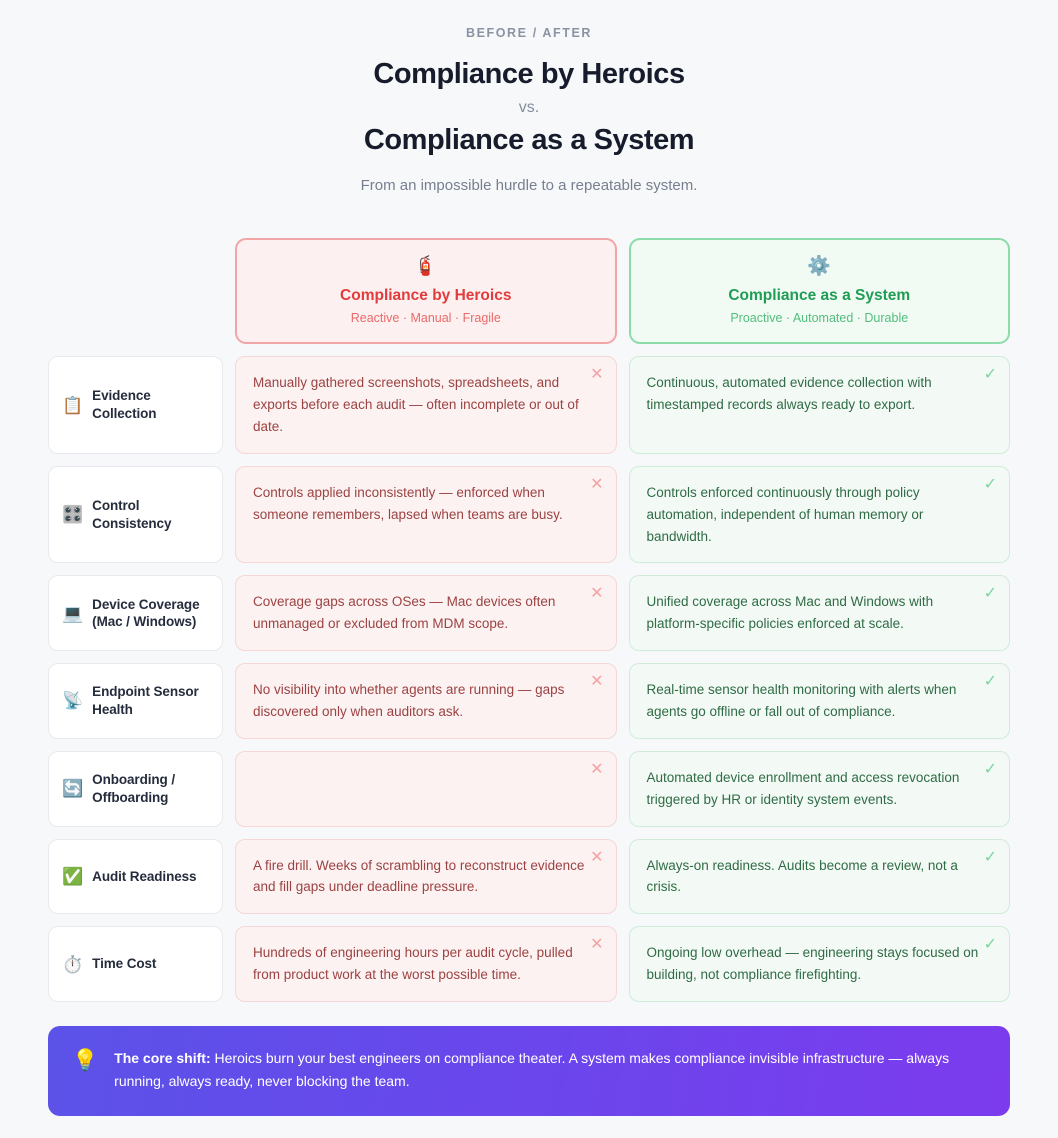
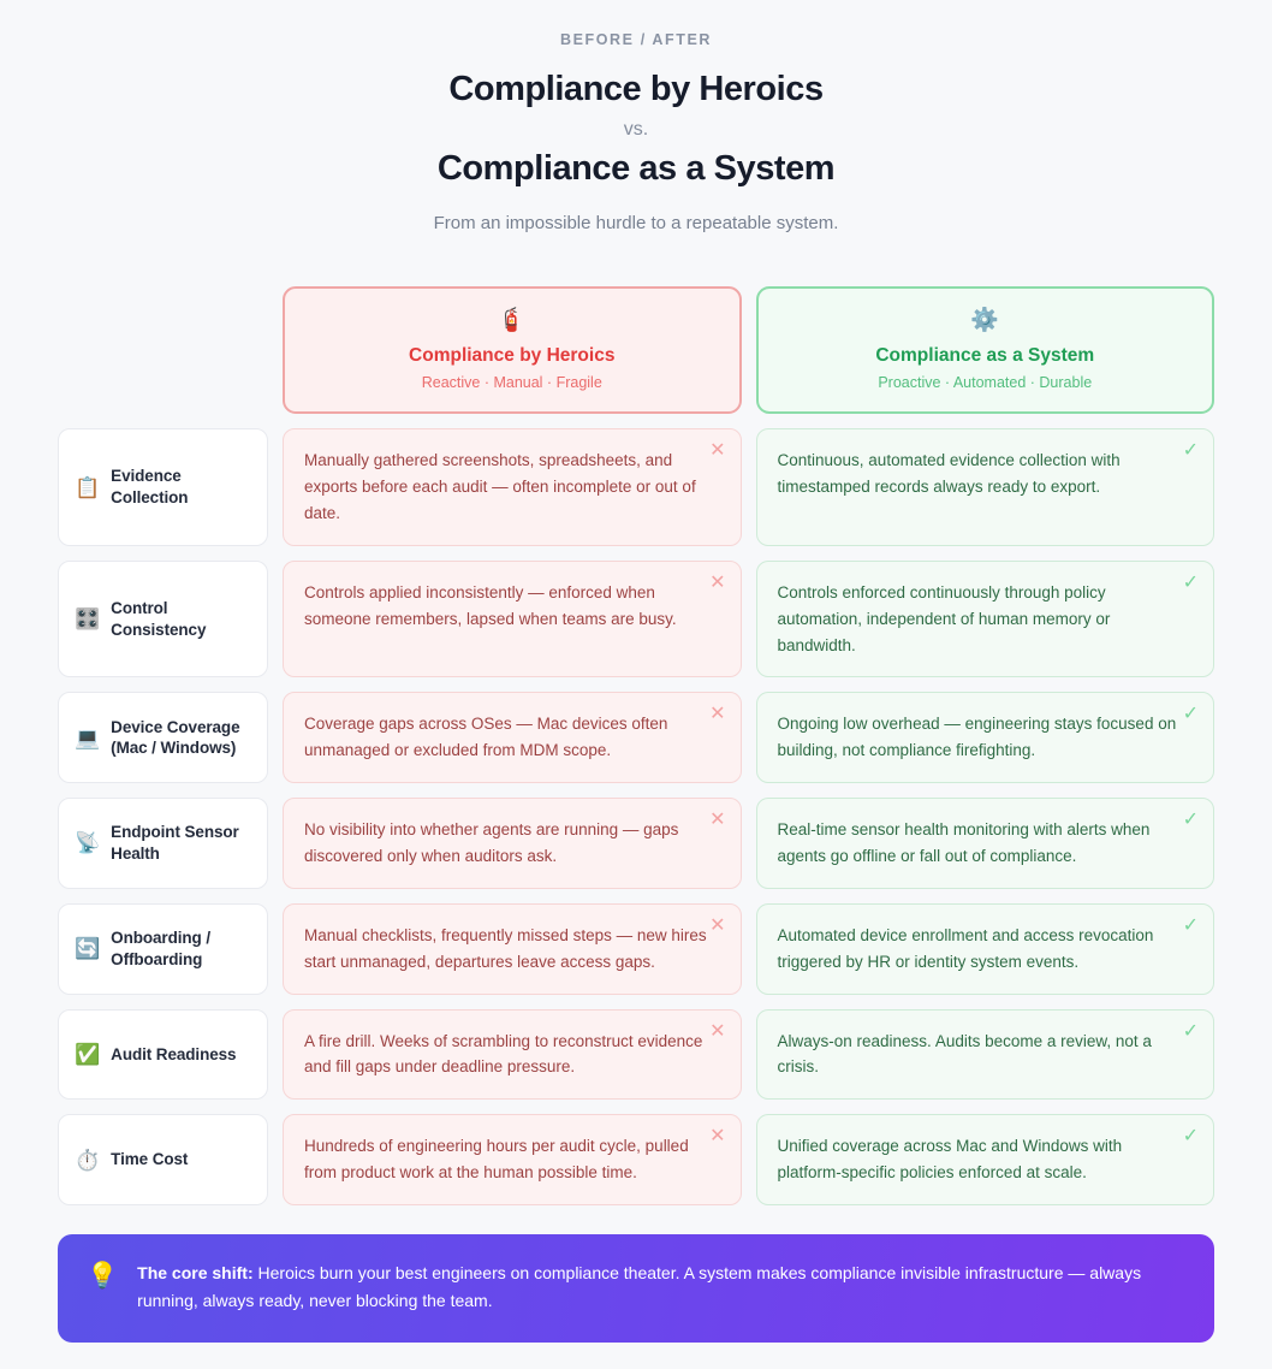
  BEFORE / AFTER
  Compliance by Heroics
  vs.
  Compliance as a System
  From an impossible hurdle to a repeatable system.
  🧯
  Compliance by Heroics
  Reactive · Manual · Fragile
  ⚙️
  Compliance as a System
  Proactive · Automated · Durable
  📋
  Evidence Collection
  Manually gathered screenshots, spreadsheets, and exports before each audit — often incomplete or out of date.
  ✕
  Continuous, automated evidence collection with timestamped records always ready to export.
  ✓
  🎛️
  Control Consistency
  Controls applied inconsistently — enforced when someone remembers, lapsed when teams are busy.
  ✕
  Controls enforced continuously through policy automation, independent of human memory or bandwidth.
  ✓
  💻
  Device Coverage (Mac / Windows)
  Coverage gaps across OSes — Mac devices often unmanaged or excluded from MDM scope.
  ✕
- Unified coverage across Mac and Windows with platform-specific policies enforced at scale.
+ Ongoing low overhead — engineering stays focused on building, not compliance firefighting.
  ✓
  📡
  Endpoint Sensor Health
  No visibility into whether agents are running — gaps discovered only when auditors ask.
  ✕
  Real-time sensor health monitoring with alerts when agents go offline or fall out of compliance.
  ✓
  🔄
  Onboarding / Offboarding
+ Manual checklists, frequently missed steps — new hires start unmanaged, departures leave access gaps.
  ✕
  Automated device enrollment and access revocation triggered by HR or identity system events.
  ✓
  ✅
  Audit Readiness
  A fire drill. Weeks of scrambling to reconstruct evidence and fill gaps under deadline pressure.
  ✕
  Always-on readiness. Audits become a review, not a crisis.
  ✓
  ⏱️
  Time Cost
- Hundreds of engineering hours per audit cycle, pulled from product work at the worst possible time.
+ Hundreds of engineering hours per audit cycle, pulled from product work at the human possible time.
  ✕
- Ongoing low overhead — engineering stays focused on building, not compliance firefighting.
+ Unified coverage across Mac and Windows with platform-specific policies enforced at scale.
  ✓
  💡
  The core shift: Heroics burn your best engineers on compliance theater. A system makes compliance invisible infrastructure — always running, always ready, never blocking the team.
